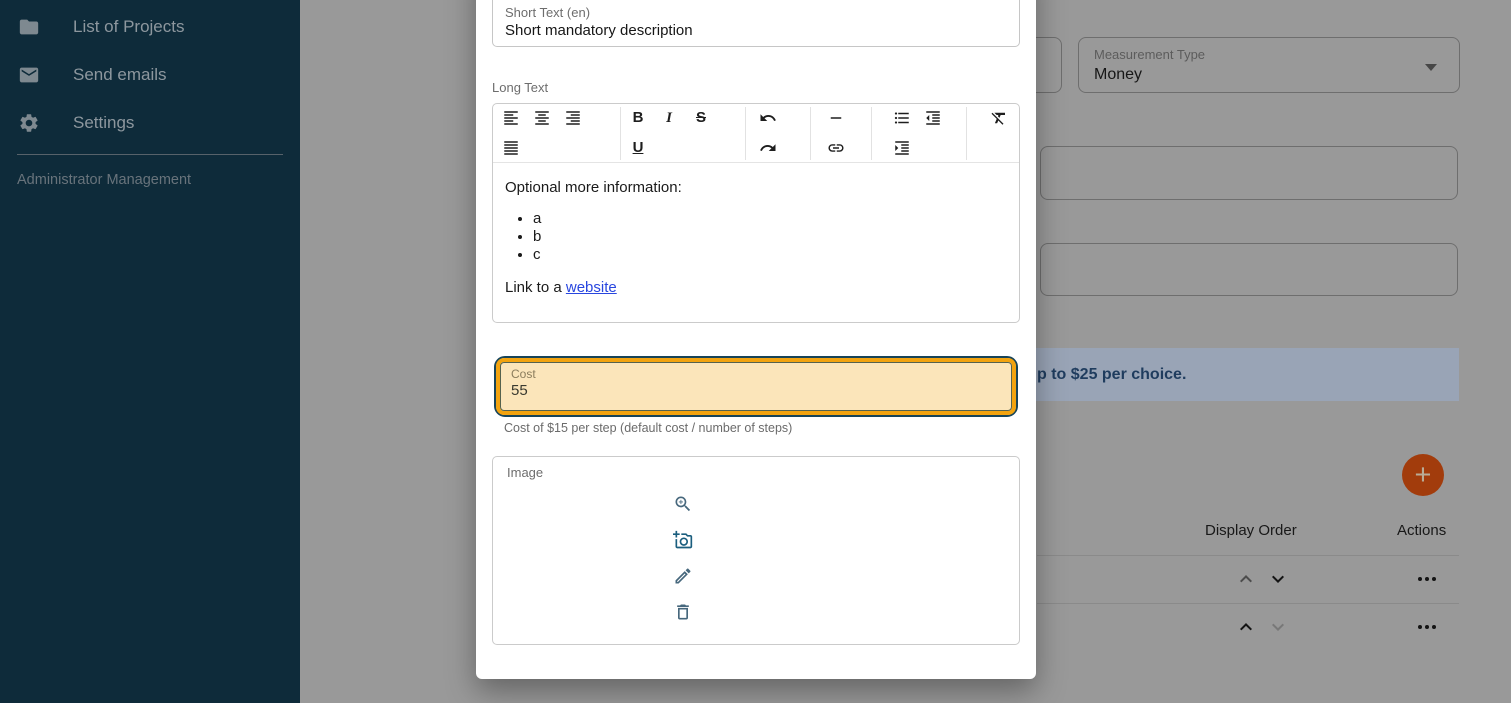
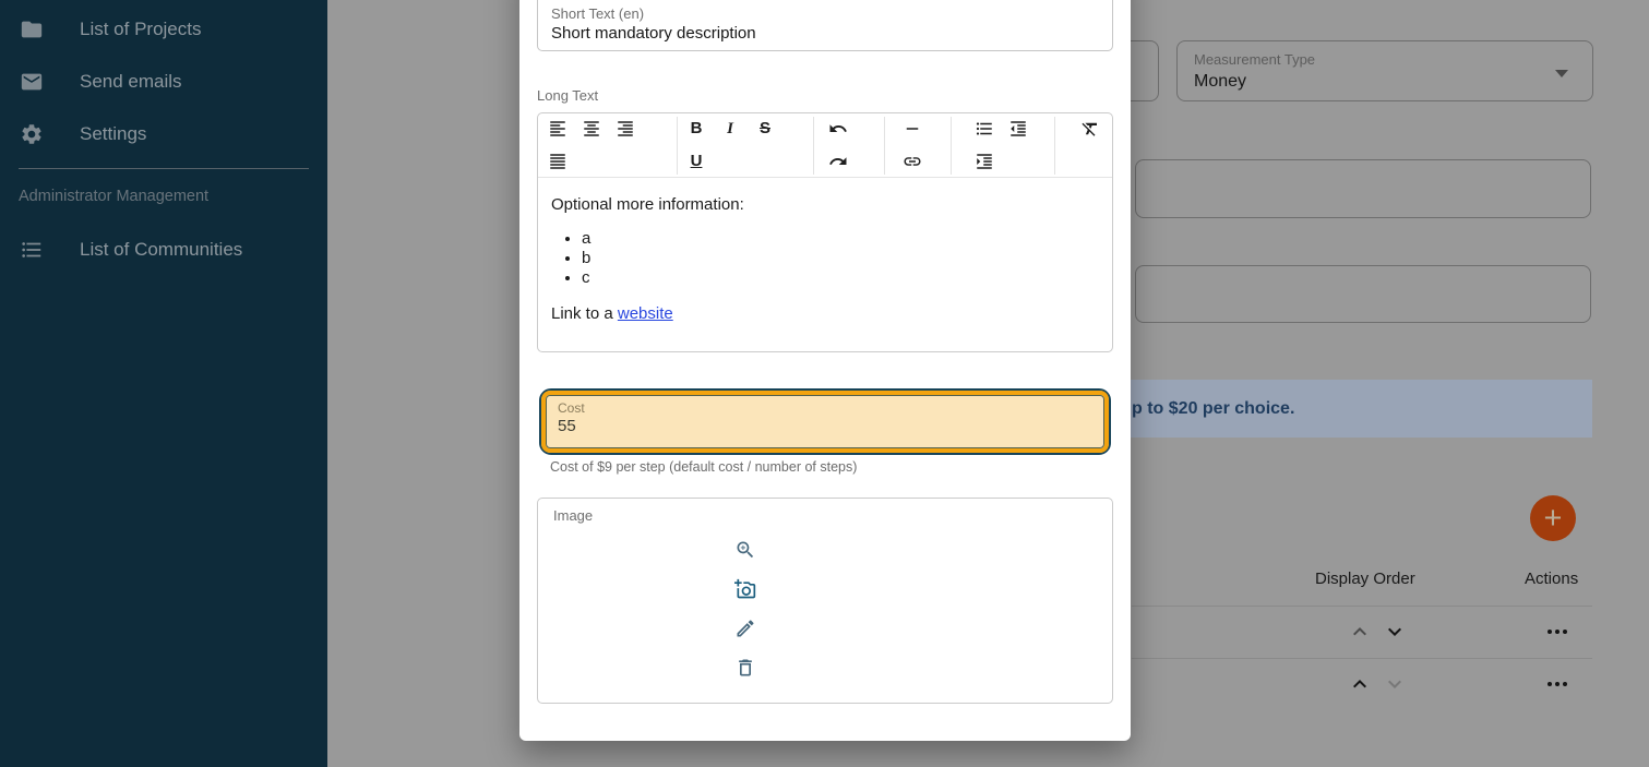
  List of Projects
  Send emails
  Settings
  Administrator Management
+ List of Communities
  Measurement Type
  Money
- p to $25 per choice.
+ p to $20 per choice.
  +
  Display Order
  Actions
  Short Text (en)
  Short mandatory description
  Long Text
  B
  I
  S
  U
  Optional more information:
  a
  b
  c
  Link to a website
  Cost
  55
- Cost of $15 per step (default cost / number of steps)
+ Cost of $9 per step (default cost / number of steps)
  Image
